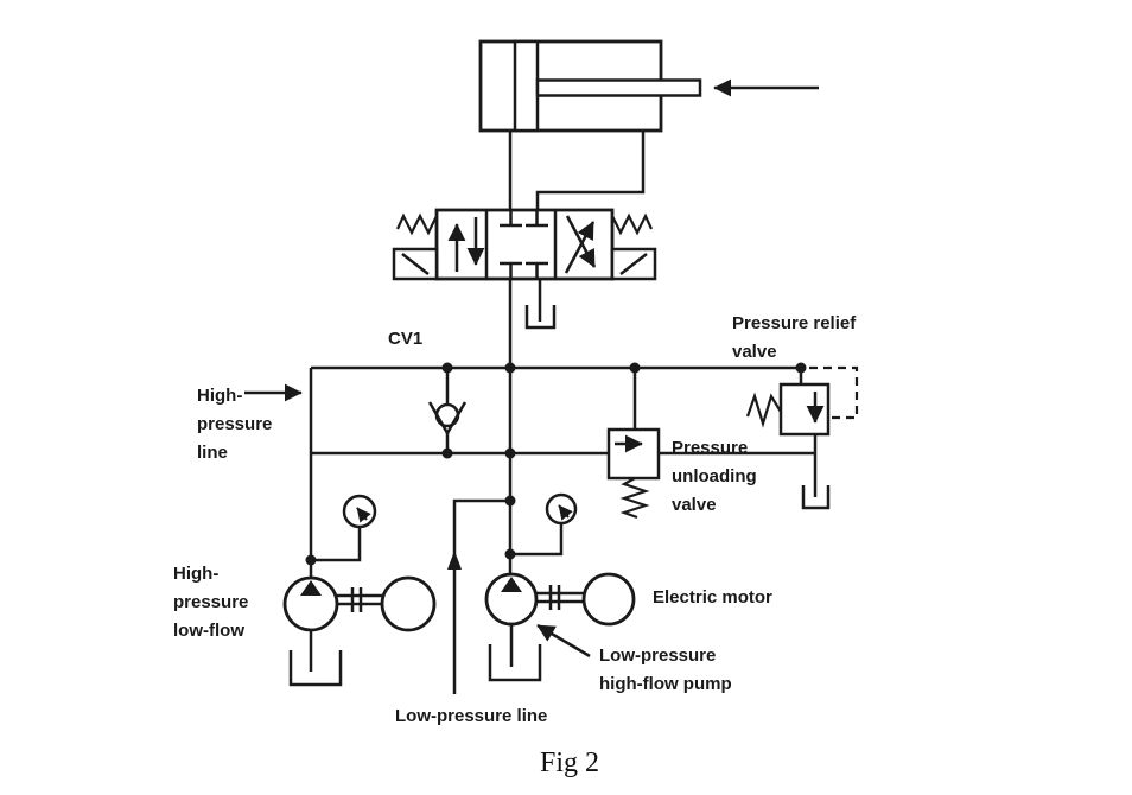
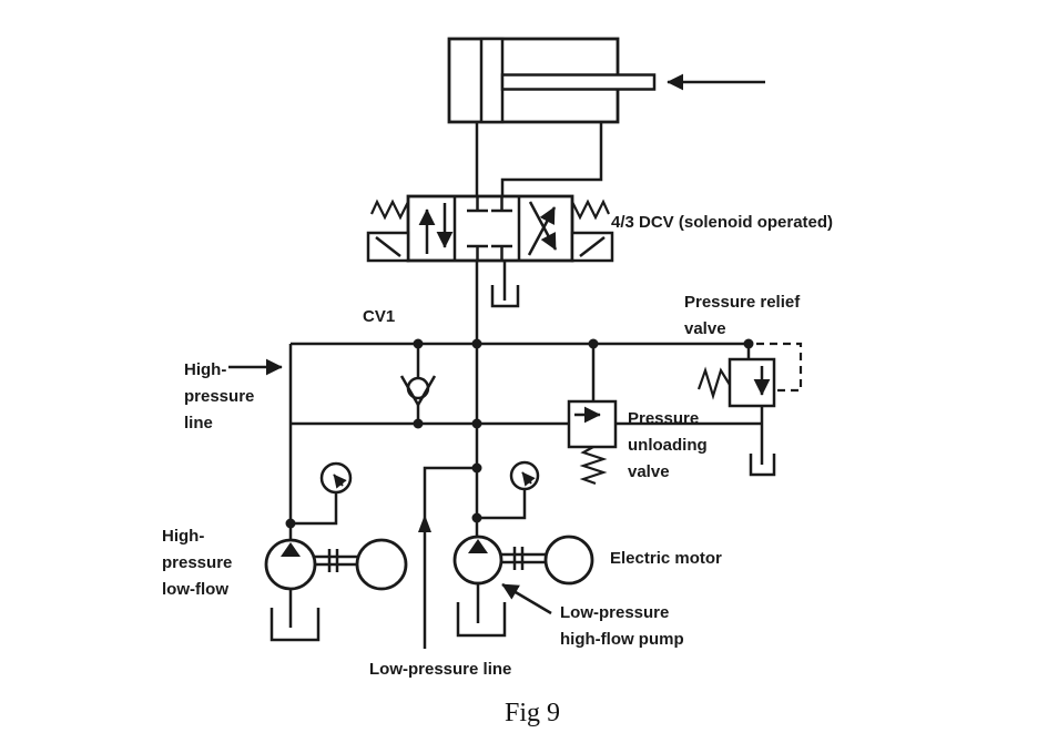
+ 4/3 DCV (solenoid operated)
  CV1
  Pressure relief
  valve
  High-
  pressure
  line
  Pressure
  unloading
  valve
  High-
  pressure
  low-flow
  Electric motor
  Low-pressure
  high-flow pump
  Low-pressure line
- Fig 2
+ Fig 9
